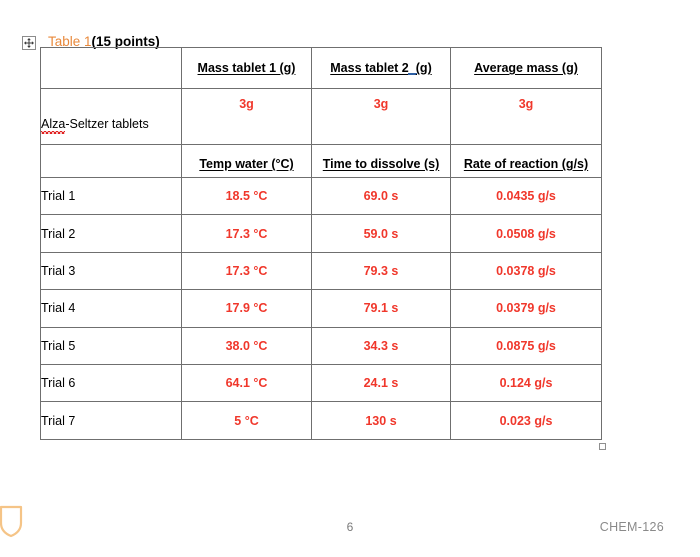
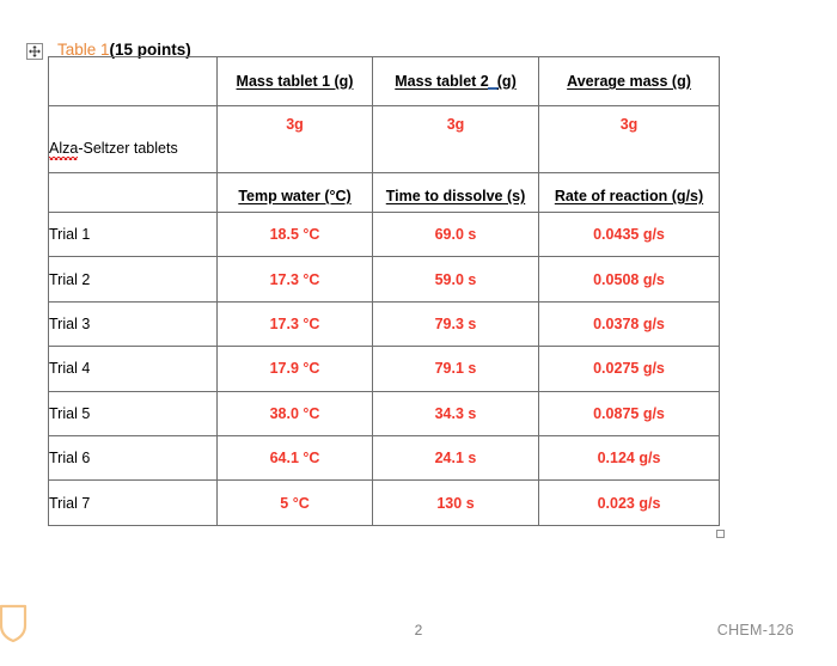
  Table 1(15 points)
  	Mass tablet 1 (g)	Mass tablet 2 (g)	Average mass (g)
  Alza-Seltzer tablets	3g	3g	3g
  	Temp water (°C)	Time to dissolve (s)	Rate of reaction (g/s)
  Trial 1	18.5 °C	69.0 s	0.0435 g/s
  Trial 2	17.3 °C	59.0 s	0.0508 g/s
  Trial 3	17.3 °C	79.3 s	0.0378 g/s
- Trial 4	17.9 °C	79.1 s	0.0379 g/s
+ Trial 4	17.9 °C	79.1 s	0.0275 g/s
  Trial 5	38.0 °C	34.3 s	0.0875 g/s
  Trial 6	64.1 °C	24.1 s	0.124 g/s
  Trial 7	5 °C	130 s	0.023 g/s
- 6
+ 2
  CHEM-126
